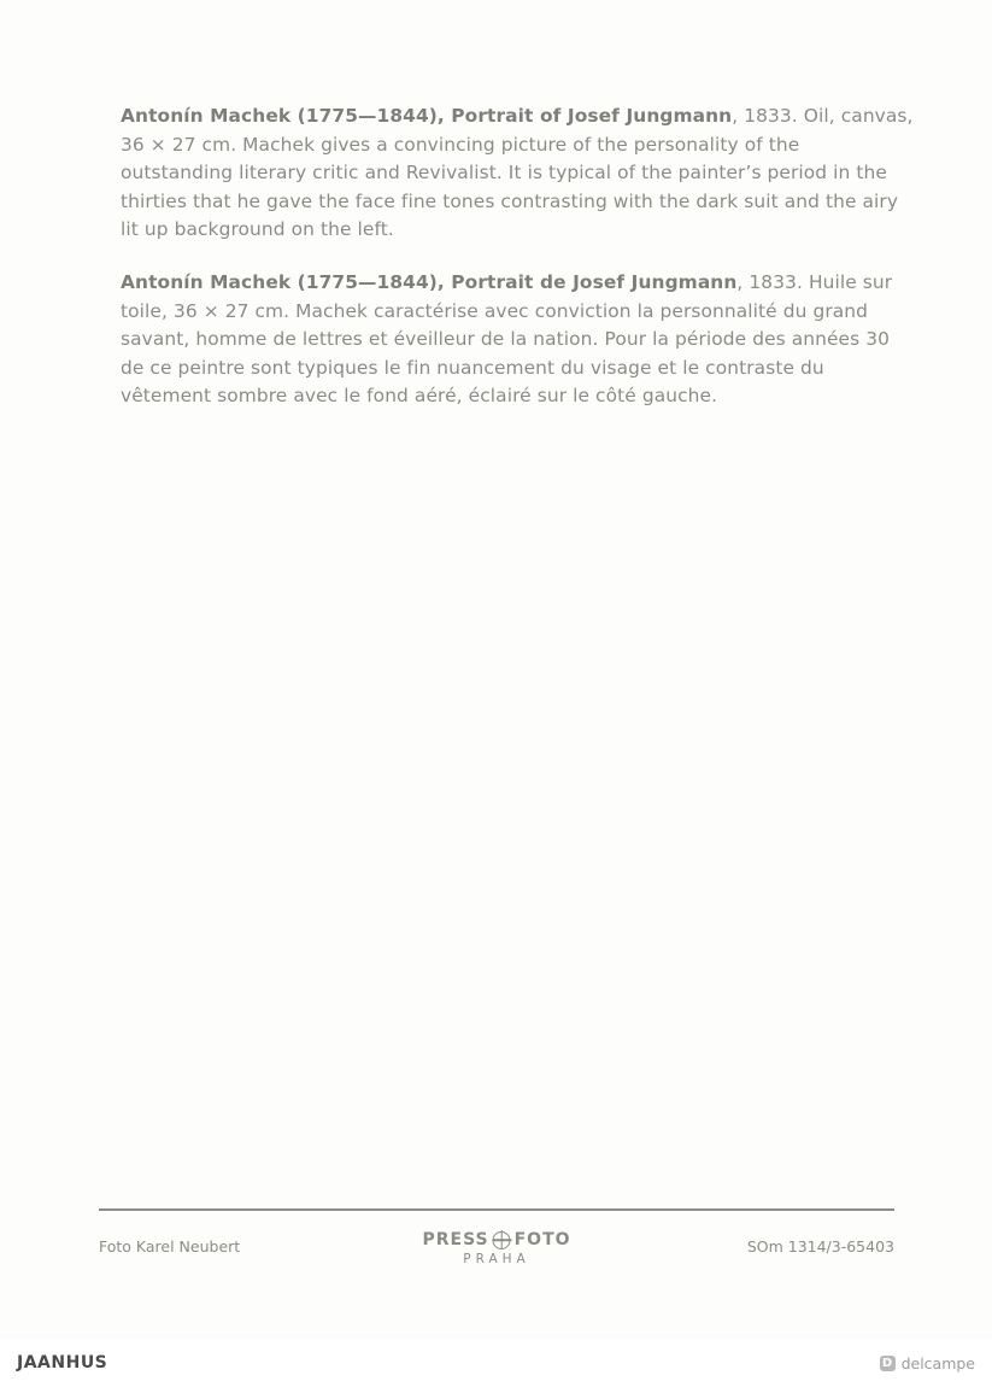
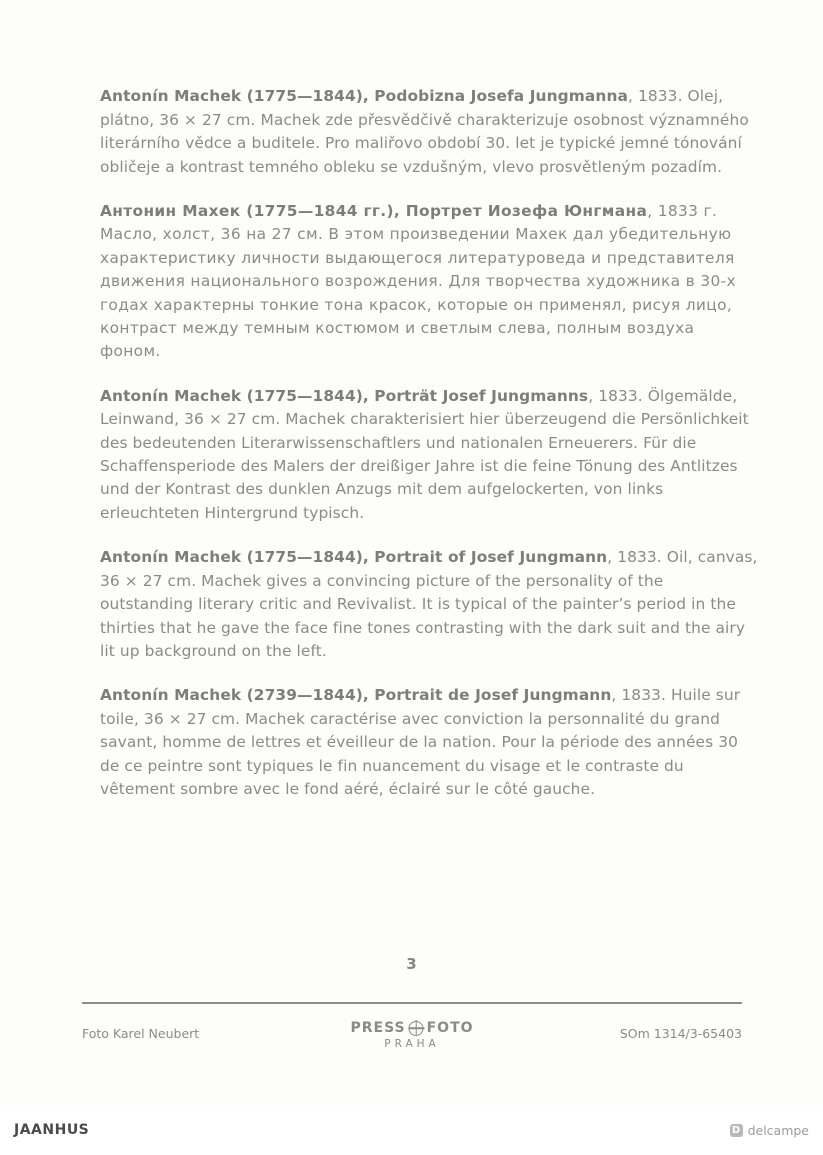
+ Antonín Machek (1775—1844), Podobizna Josefa Jungmanna, 1833. Olej, plátno, 36 × 27 cm. Machek zde přesvědčivě charakterizuje osobnost významného literárního vědce a buditele. Pro maliřovo období 30. let je typické jemné tónování obličeje a kontrast temného obleku se vzdušným, vlevo prosvětleným pozadím.
+ Антонин Махек (1775—1844 гг.), Портрет Иозефа Юнгмана, 1833 г. Масло, холст, 36 на 27 см. В этом произведении Махек дал убедительную характеристику личности выдающегося литературоведа и представителя движения национального возрождения. Для творчества художника в 30-х годах характерны тонкие тона красок, которые он применял, рисуя лицо, контраст между темным костюмом и светлым слева, полным воздуха фоном.
+ Antonín Machek (1775—1844), Porträt Josef Jungmanns, 1833. Ölgemälde, Leinwand, 36 × 27 cm. Machek charakterisiert hier überzeugend die Persönlichkeit des bedeutenden Literarwissenschaftlers und nationalen Erneuerers. Für die Schaffensperiode des Malers der dreißiger Jahre ist die feine Tönung des Antlitzes und der Kontrast des dunklen Anzugs mit dem aufgelockerten, von links erleuchteten Hintergrund typisch.
  Antonín Machek (1775—1844), Portrait of Josef Jungmann, 1833. Oil, canvas, 36 × 27 cm. Machek gives a convincing picture of the personality of the outstanding literary critic and Revivalist. It is typical of the painter’s period in the thirties that he gave the face fine tones contrasting with the dark suit and the airy lit up background on the left.
- Antonín Machek (1775—1844), Portrait de Josef Jungmann, 1833. Huile sur toile, 36 × 27 cm. Machek caractérise avec conviction la personnalité du grand savant, homme de lettres et éveilleur de la nation. Pour la période des années 30 de ce peintre sont typiques le fin nuancement du visage et le contraste du vêtement sombre avec le fond aéré, éclairé sur le côté gauche.
+ Antonín Machek (2739—1844), Portrait de Josef Jungmann, 1833. Huile sur toile, 36 × 27 cm. Machek caractérise avec conviction la personnalité du grand savant, homme de lettres et éveilleur de la nation. Pour la période des années 30 de ce peintre sont typiques le fin nuancement du visage et le contraste du vêtement sombre avec le fond aéré, éclairé sur le côté gauche.
+ 3
  Foto Karel Neubert
  PRESS
  FOTO
  PRAHA
  SOm 1314/3-65403
  JAANHUS
  D
  delcampe
